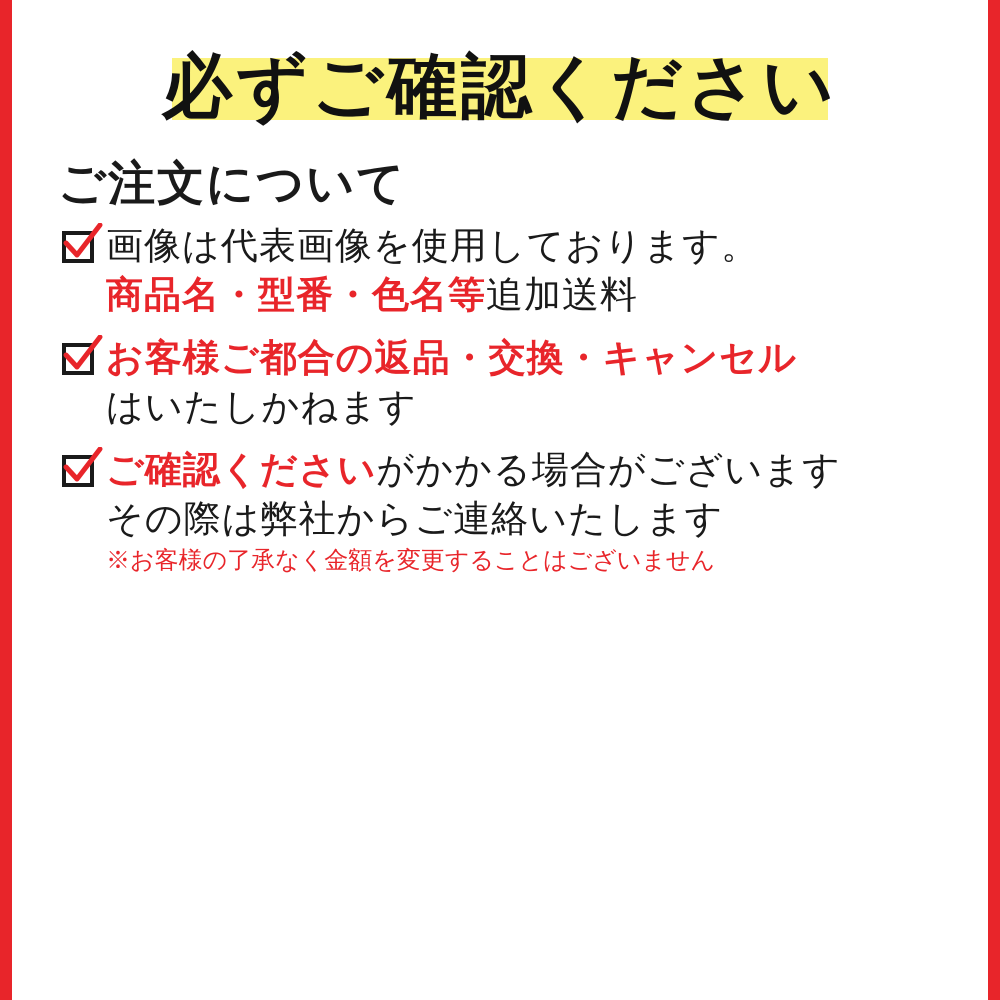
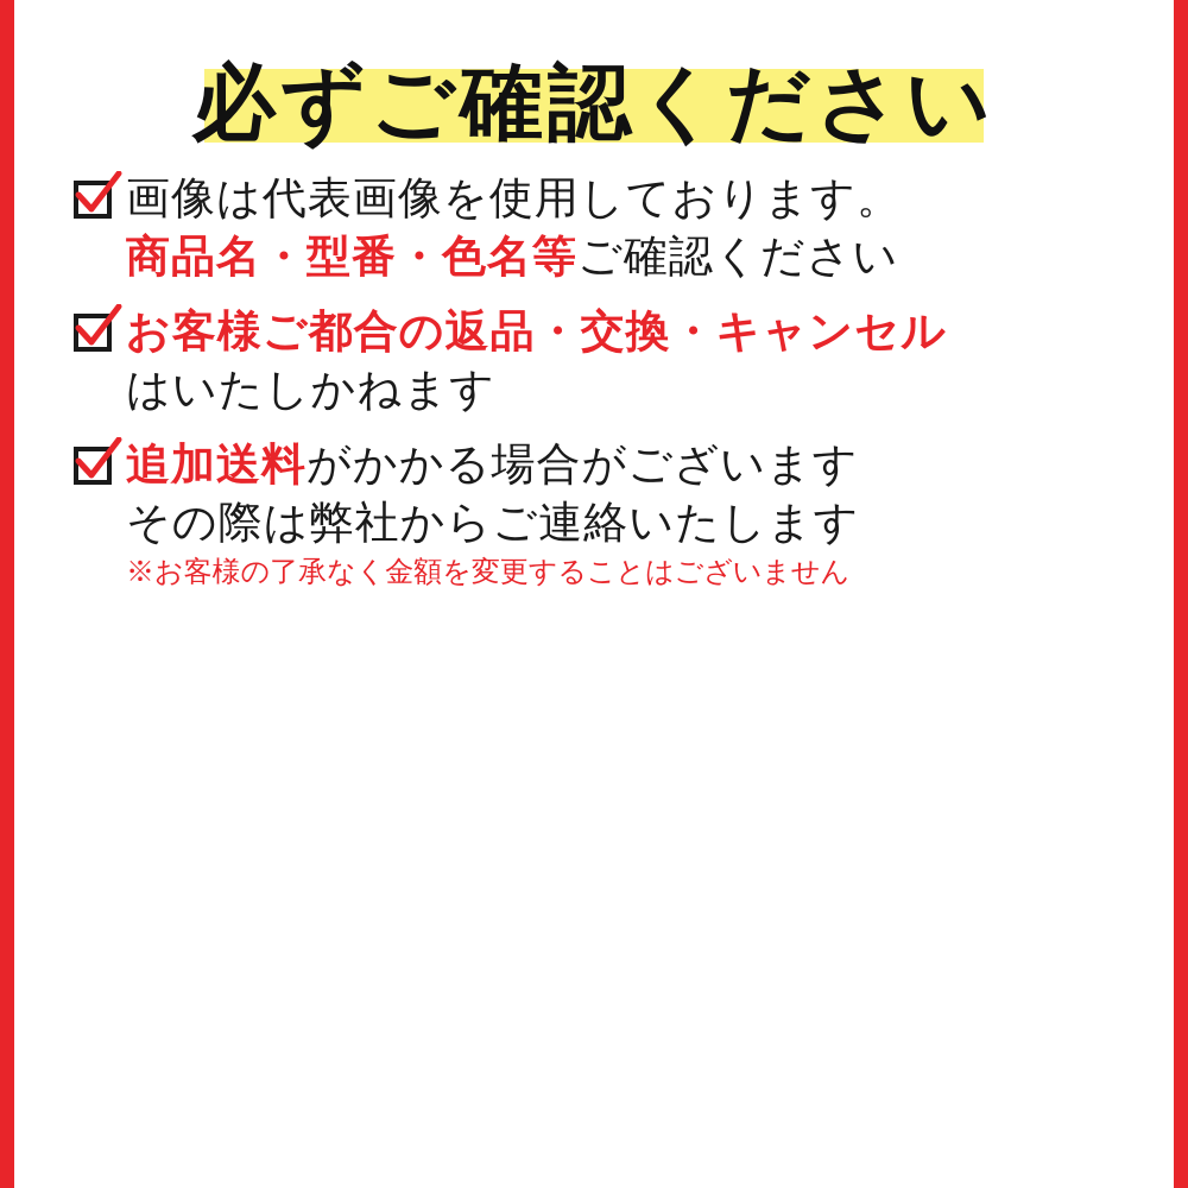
  必ずご確認ください
- ご注文について
  画像は代表画像を使用しております。
- 商品名・型番・色名等追加送料
+ 商品名・型番・色名等ご確認ください
  お客様ご都合の返品・交換・キャンセル
  はいたしかねます
- ご確認くださいがかかる場合がございます
+ 追加送料がかかる場合がございます
  その際は弊社からご連絡いたします
  ※お客様の了承なく金額を変更することはございません
